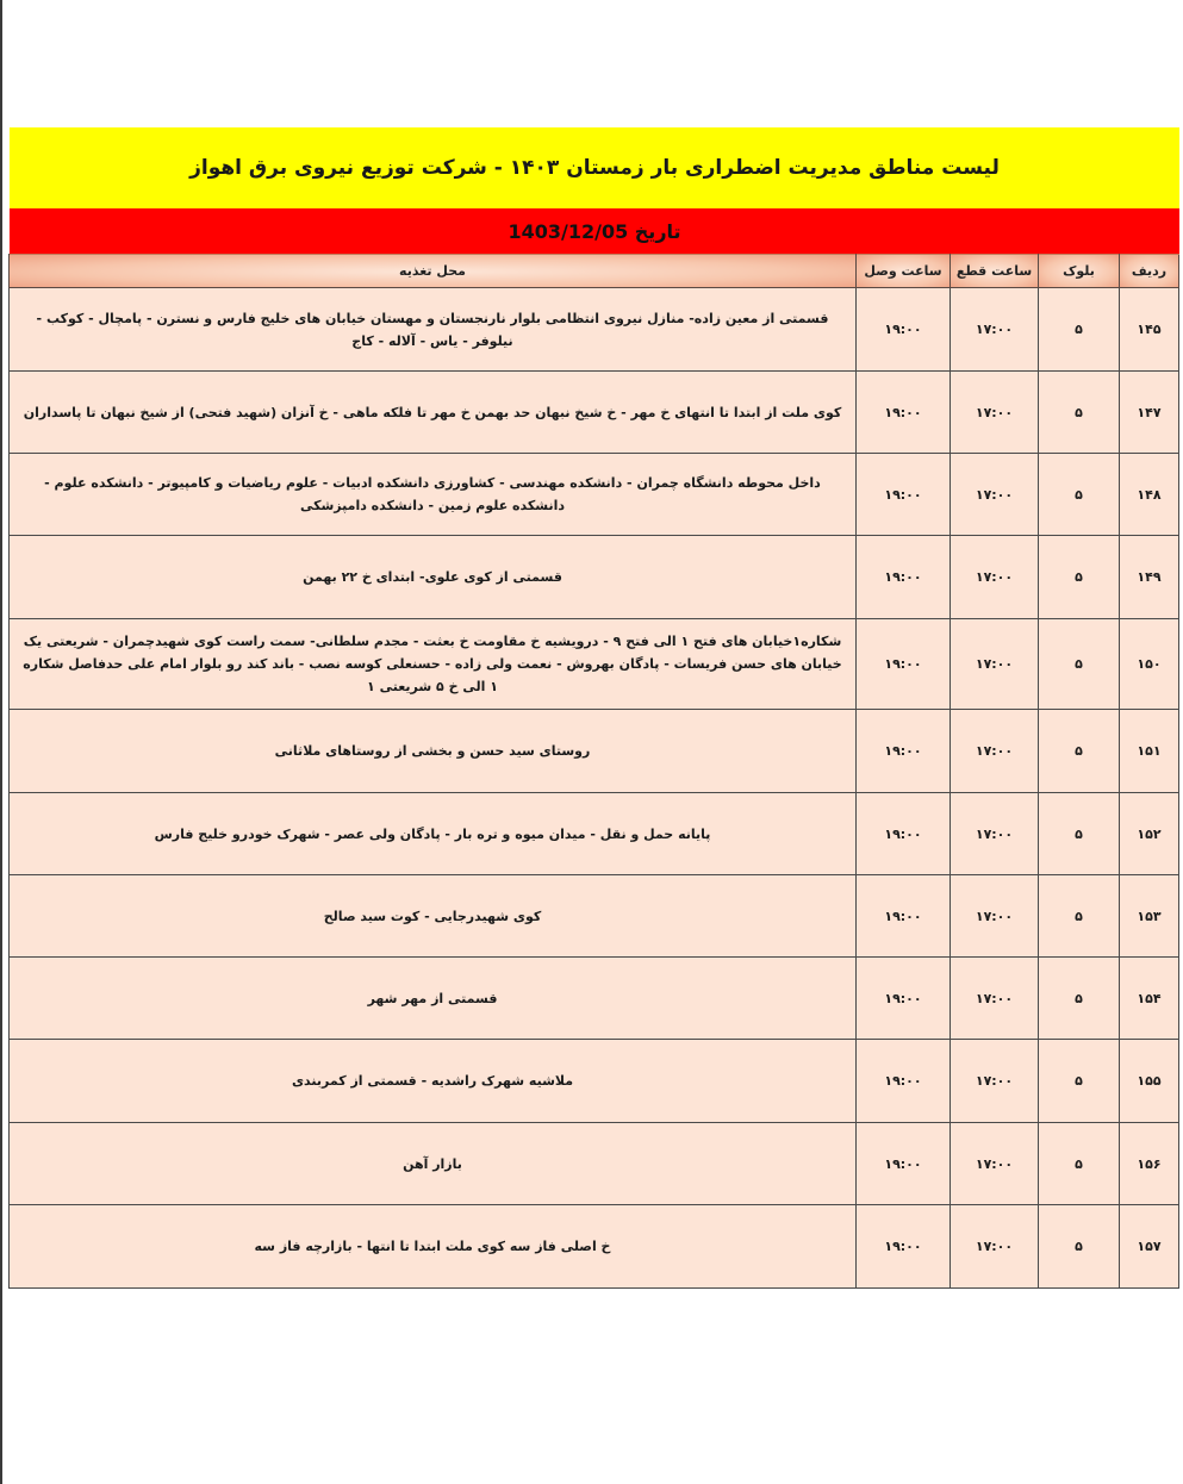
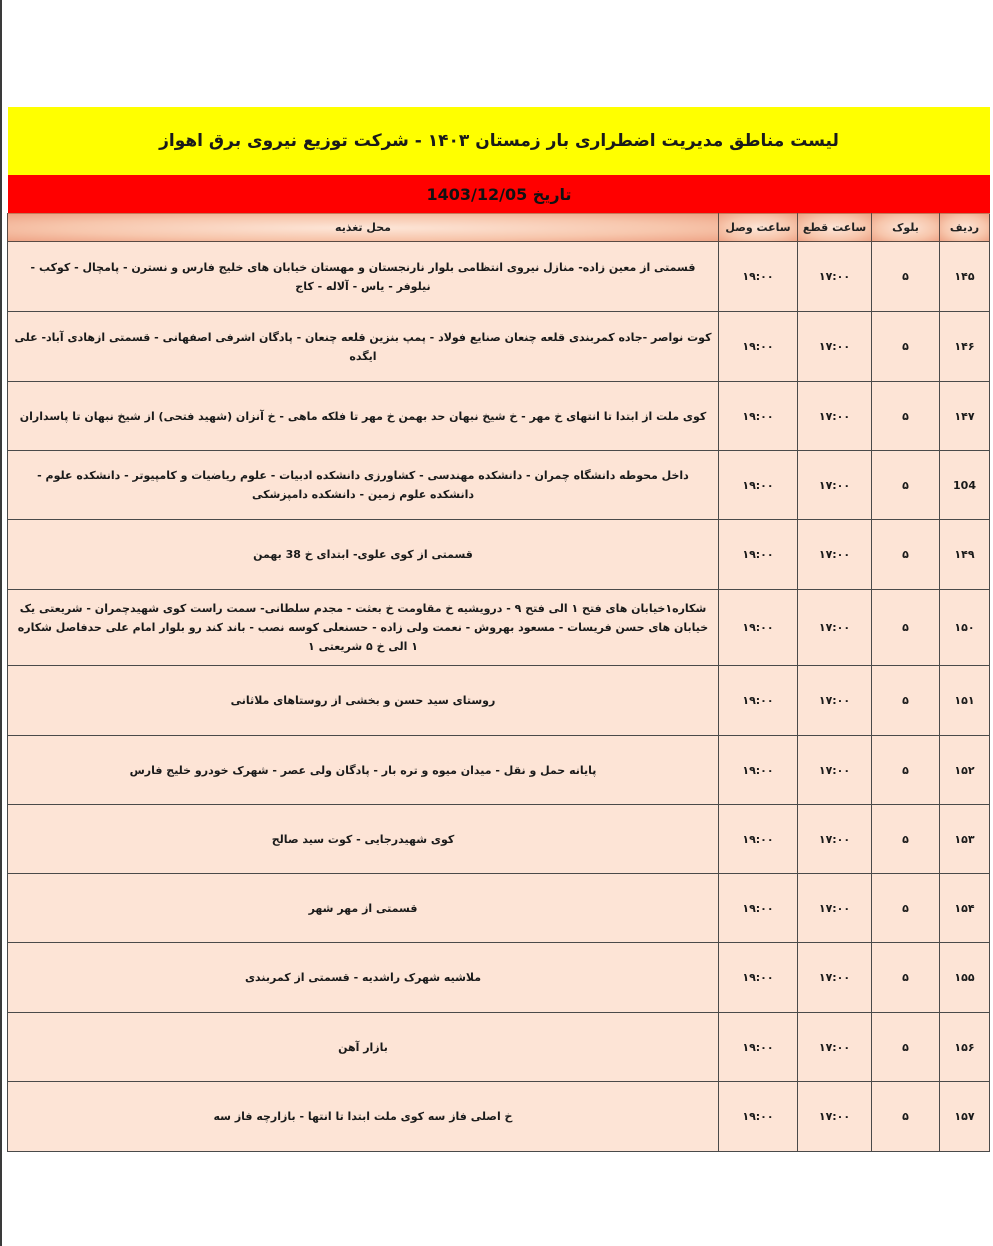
  لیست مناطق مدیریت اضطراری بار زمستان ۱۴۰۳ - شرکت توزیع نیروی برق اهواز
  تاریخ 1403/12/05
  ردیف	بلوک	ساعت قطع	ساعت وصل	محل تغذیه
  ۱۴۵	۵	۱۷:۰۰	۱۹:۰۰	قسمتی از معین زاده- منازل نیروی انتظامی بلوار نارنجستان و مهستان خیابان های خلیج فارس و نسترن - پامچال - کوکب - نیلوفر - یاس - آلاله - کاج
+ ۱۴۶	۵	۱۷:۰۰	۱۹:۰۰	کوت نواصر -جاده کمربندی قلعه چنعان صنایع فولاد - پمپ بنزین قلعه چنعان - پادگان اشرفی اصفهانی - قسمتی ازهادی آباد- علی ایگده
  ۱۴۷	۵	۱۷:۰۰	۱۹:۰۰	کوی ملت از ابتدا تا انتهای خ مهر - خ شیخ نبهان حد بهمن خ مهر تا فلکه ماهی - خ آنزان (شهید فتحی) از شیخ نبهان تا پاسداران
- ۱۴۸	۵	۱۷:۰۰	۱۹:۰۰	داخل محوطه دانشگاه چمران - دانشکده مهندسی - کشاورزی دانشکده ادبیات - علوم ریاضیات و کامپیوتر - دانشکده علوم - دانشکده علوم زمین - دانشکده دامپزشکی
+ 104	۵	۱۷:۰۰	۱۹:۰۰	داخل محوطه دانشگاه چمران - دانشکده مهندسی - کشاورزی دانشکده ادبیات - علوم ریاضیات و کامپیوتر - دانشکده علوم - دانشکده علوم زمین - دانشکده دامپزشکی
- ۱۴۹	۵	۱۷:۰۰	۱۹:۰۰	قسمتی از کوی علوی- ابتدای خ ۲۲ بهمن
+ ۱۴۹	۵	۱۷:۰۰	۱۹:۰۰	قسمتی از کوی علوی- ابتدای خ 38 بهمن
- ۱۵۰	۵	۱۷:۰۰	۱۹:۰۰	شکاره۱خیابان های فتح ۱ الی فتح ۹ - درویشیه خ مقاومت خ بعثت - مجدم سلطانی- سمت راست کوی شهیدچمران - شریعتی یک خیابان های حسن فریسات - پادگان بهروش - نعمت ولی زاده - حسنعلی کوسه نصب - باند کند رو بلوار امام علی حدفاصل شکاره ۱ الی خ ۵ شریعتی ۱
+ ۱۵۰	۵	۱۷:۰۰	۱۹:۰۰	شکاره۱خیابان های فتح ۱ الی فتح ۹ - درویشیه خ مقاومت خ بعثت - مجدم سلطانی- سمت راست کوی شهیدچمران - شریعتی یک خیابان های حسن فریسات - مسعود بهروش - نعمت ولی زاده - حسنعلی کوسه نصب - باند کند رو بلوار امام علی حدفاصل شکاره ۱ الی خ ۵ شریعتی ۱
  ۱۵۱	۵	۱۷:۰۰	۱۹:۰۰	روستای سید حسن و بخشی از روستاهای ملاثانی
  ۱۵۲	۵	۱۷:۰۰	۱۹:۰۰	پایانه حمل و نقل - میدان میوه و تره بار - پادگان ولی عصر - شهرک خودرو خلیج فارس
  ۱۵۳	۵	۱۷:۰۰	۱۹:۰۰	کوی شهیدرجایی - کوت سید صالح
  ۱۵۴	۵	۱۷:۰۰	۱۹:۰۰	قسمتی از مهر شهر
  ۱۵۵	۵	۱۷:۰۰	۱۹:۰۰	ملاشیه شهرک راشدیه - قسمتی از کمربندی
  ۱۵۶	۵	۱۷:۰۰	۱۹:۰۰	بازار آهن
  ۱۵۷	۵	۱۷:۰۰	۱۹:۰۰	خ اصلی فاز سه کوی ملت ابتدا تا انتها - بازارچه فاز سه
